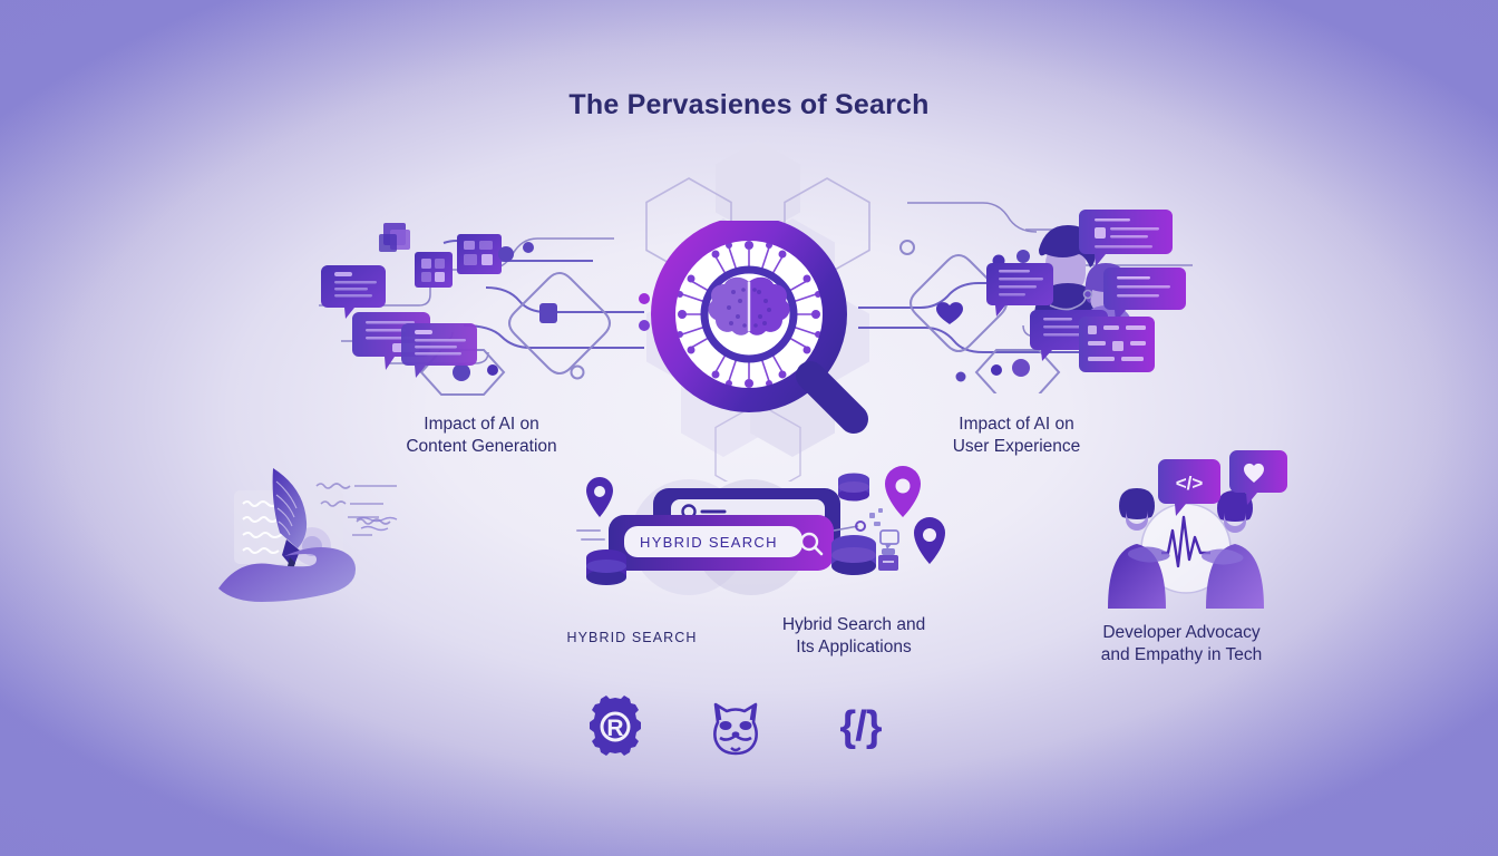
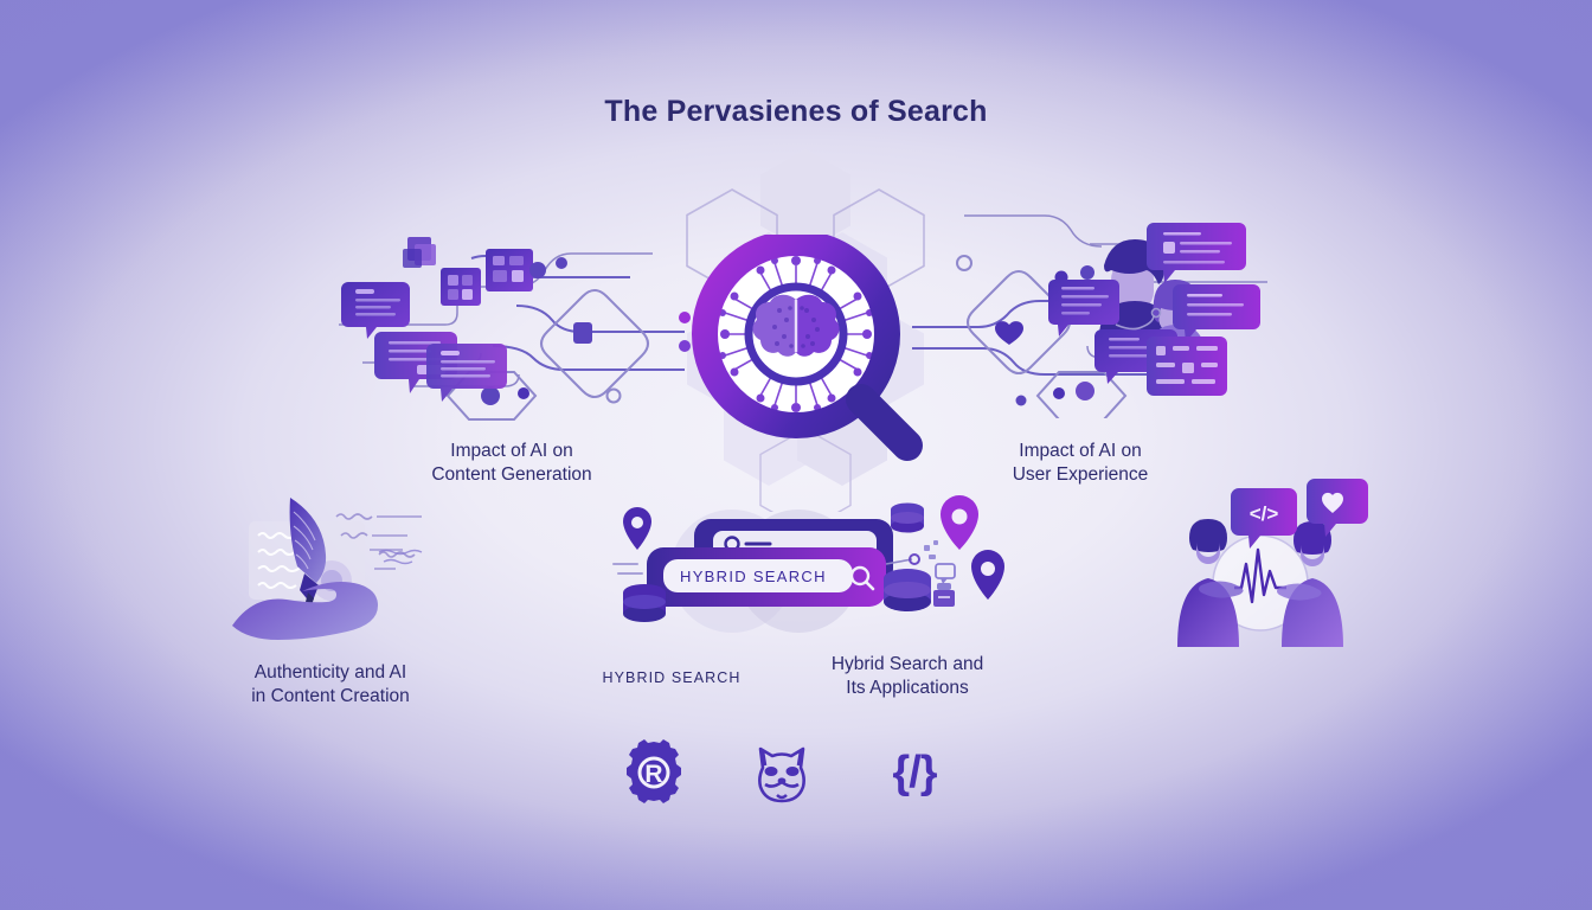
  The Pervasienes of Search
  Impact of AI on
  Content Generation
  Impact of AI on
  User Experience
  HYBRID SEARCH
  </>
+ Authenticity and AI
+ in Content Creation
  HYBRID SEARCH
  Hybrid Search and
  Its Applications
- Developer Advocacy
- and Empathy in Tech
  R
  {/}
